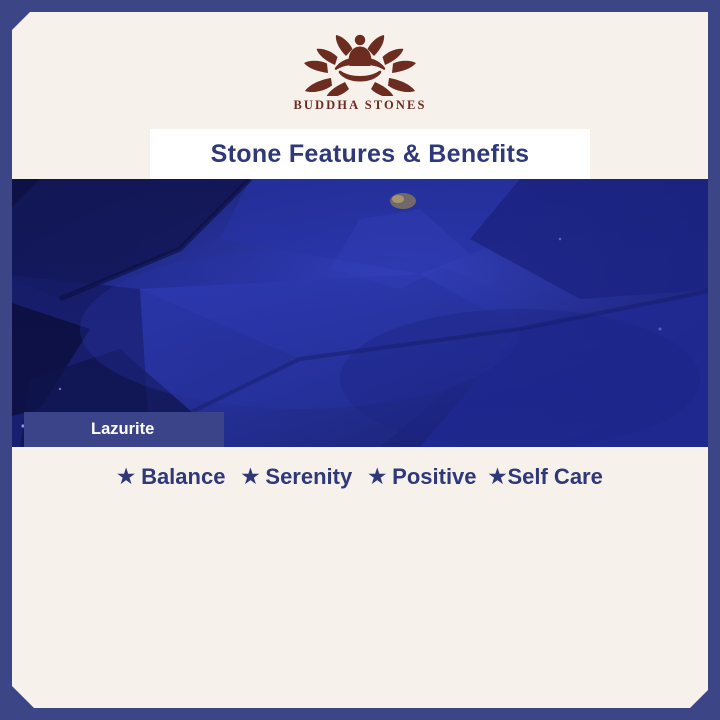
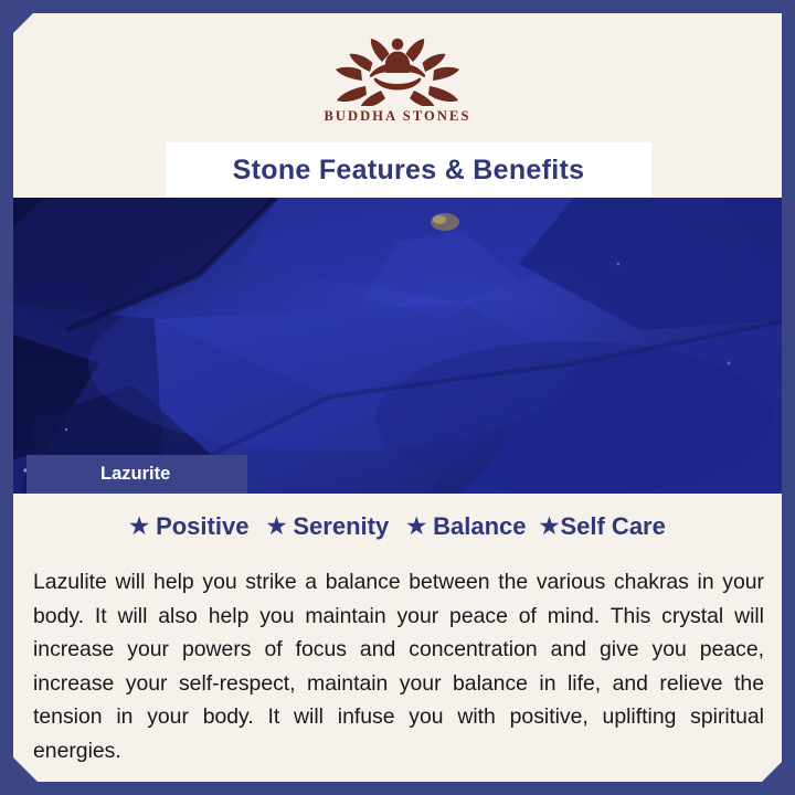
  BUDDHA STONES
  Stone Features & Benefits
  Lazurite
  ★
- Balance
+ Positive
  ★
  Serenity
  ★
- Positive
+ Balance
  ★
  Self Care
+ Lazulite will help you strike a balance between the various chakras in your body. It will also help you maintain your peace of mind. This crystal will increase your powers of focus and concentration and give you peace, increase your self-respect, maintain your balance in life, and relieve the tension in your body. It will infuse you with positive, uplifting spiritual energies.
